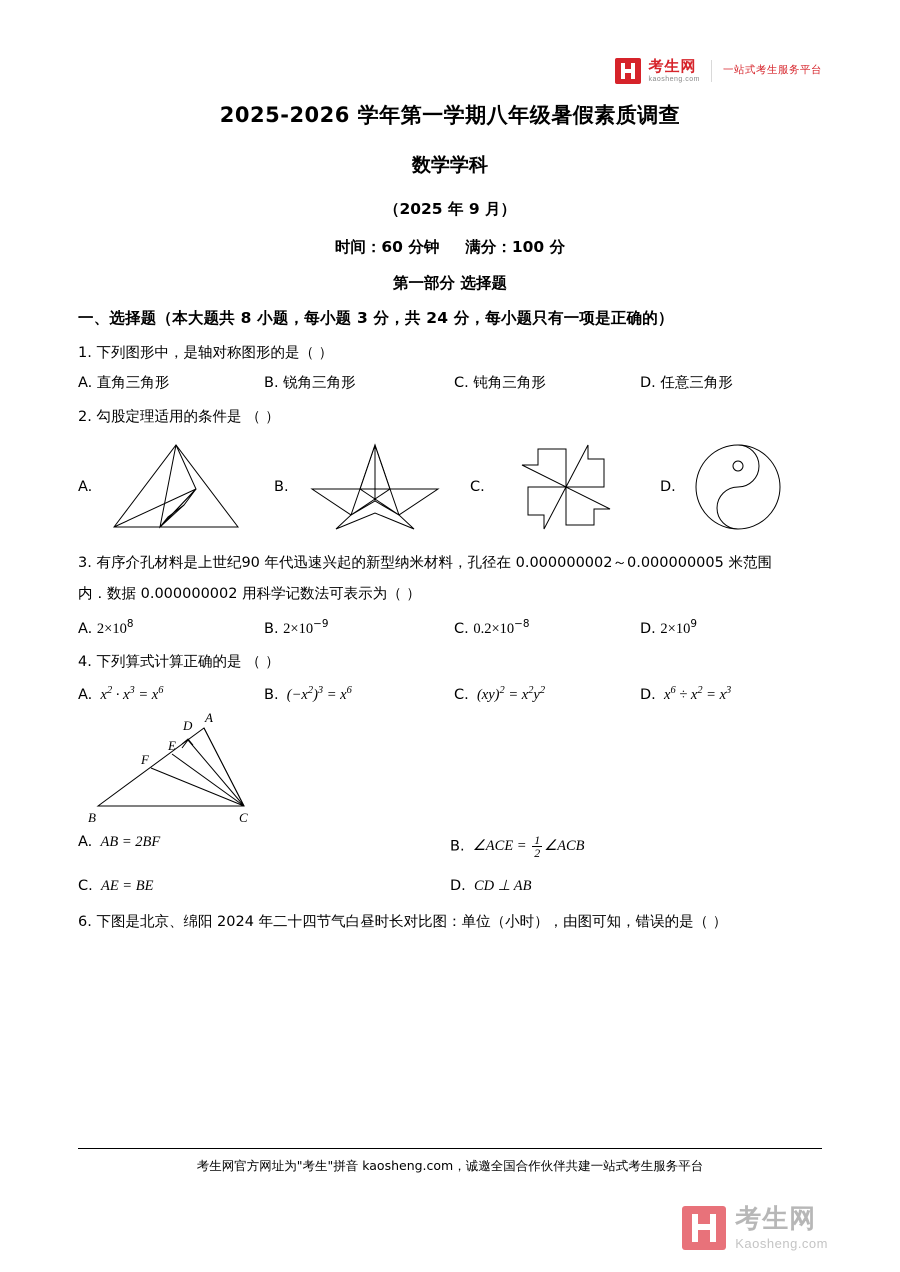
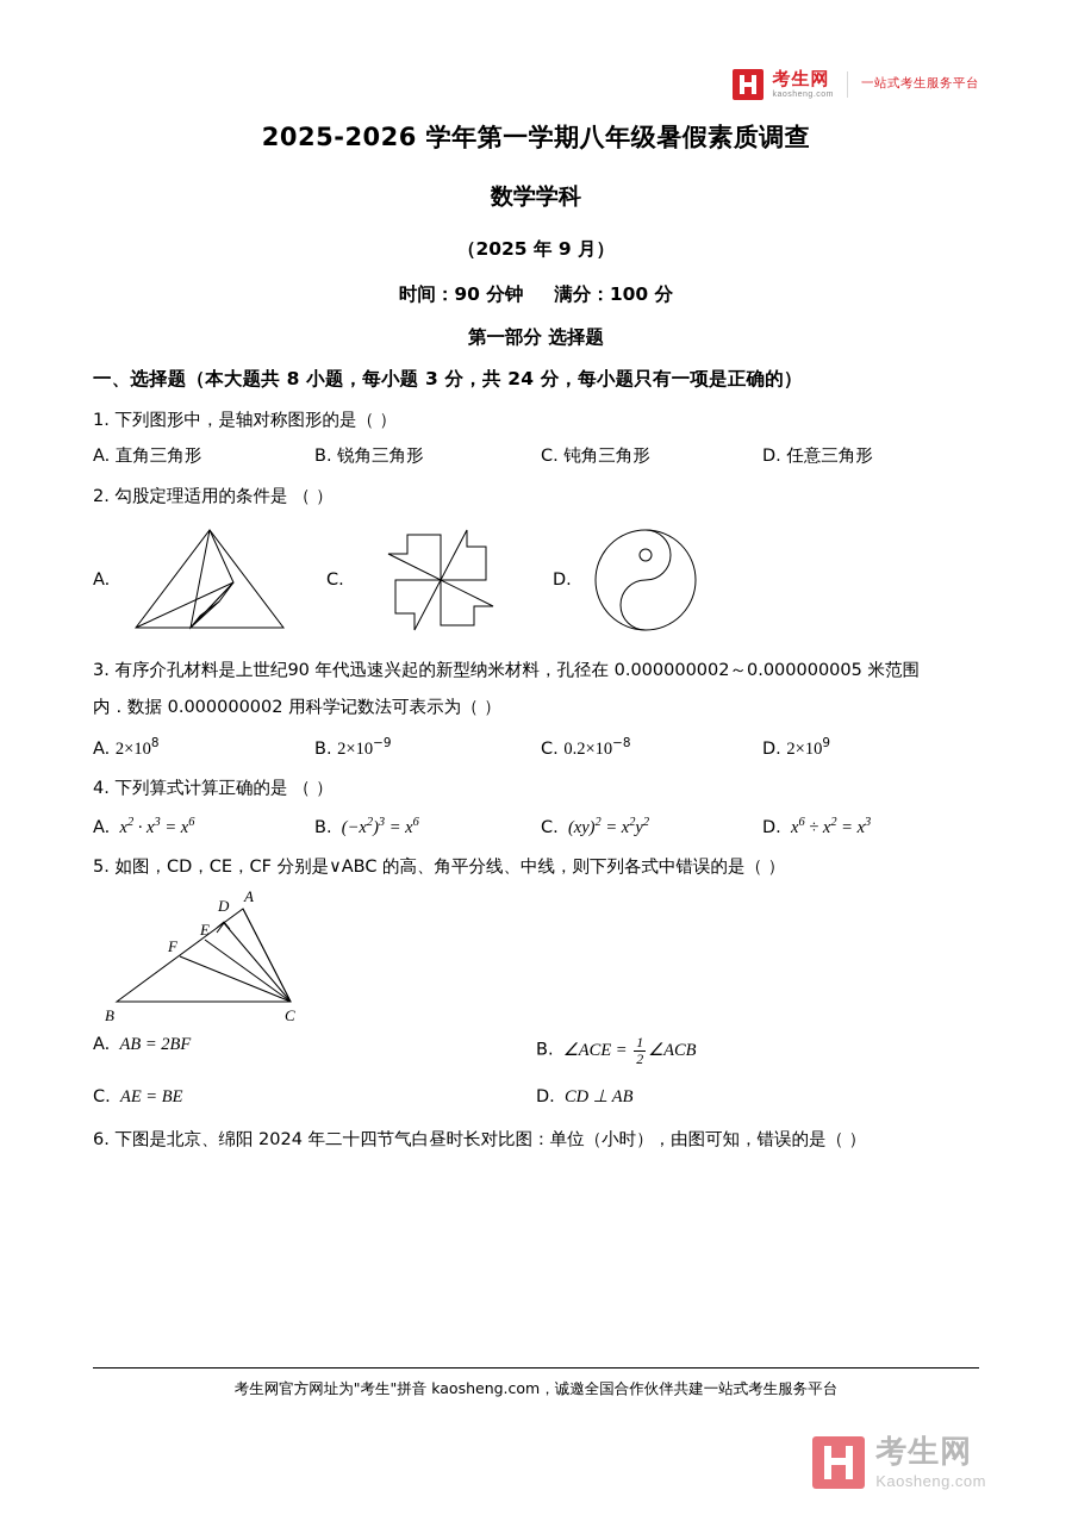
  考生网
  一站式考生服务平台
  2025-2026 学年第一学期八年级暑假素质调查
  数学学科
  （2025 年 9 月）
- 时间：60 分钟 满分：100 分
+ 时间：90 分钟 满分：100 分
  第一部分 选择题
  一、选择题（本大题共 8 小题，每小题 3 分，共 24 分，每小题只有一项是正确的）
  1. 下列图形中，是轴对称图形的是（ ）
  A. 直角三角形
  B. 锐角三角形
  C. 钝角三角形
  D. 任意三角形
  2. 勾股定理适用的条件是 （ ）
  A.
- B.
  C.
  D.
  3. 有序介孔材料是上世纪90 年代迅速兴起的新型纳米材料，孔径在 0.000000002～0.000000005 米范围
  内．数据 0.000000002 用科学记数法可表示为（ ）
  A. 2×108
  B. 2×10−9
  C. 0.2×10−8
  D. 2×109
  4. 下列算式计算正确的是 （ ）
  A. x2 · x3 = x6
  B. (−x2)3 = x6
  C. (xy)2 = x2y2
  D. x6 ÷ x2 = x3
+ 5. 如图，CD，CE，CF 分别是∨ABC 的高、角平分线、中线，则下列各式中错误的是（ ）
  B
  C
  A
  D
  E
  F
  A. AB = 2BF
  B. ∠ACE =
  1
  2
  ∠ACB
  C. AE = BE
  D. CD ⊥ AB
  6. 下图是北京、绵阳 2024 年二十四节气白昼时长对比图：单位（小时），由图可知，错误的是（ ）
  考生网官方网址为"考生"拼音 kaosheng.com，诚邀全国合作伙伴共建一站式考生服务平台
  考生网
  Kaosheng.com
